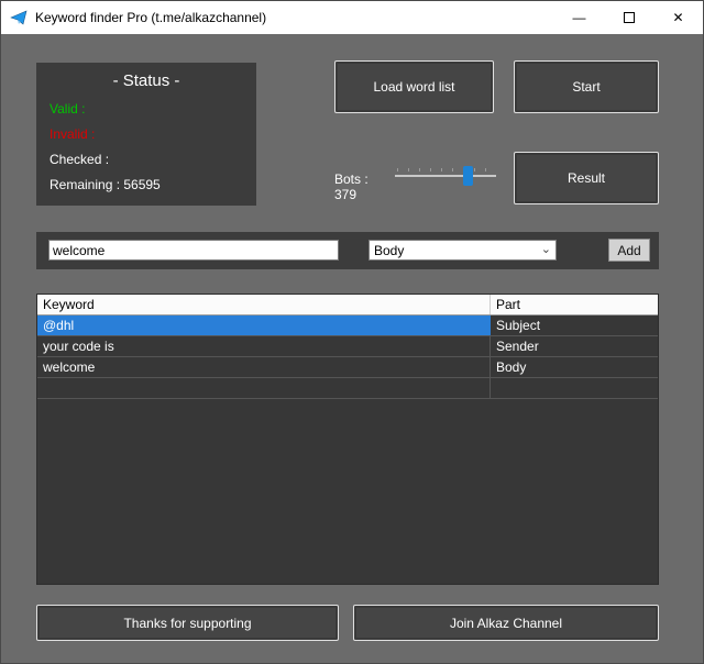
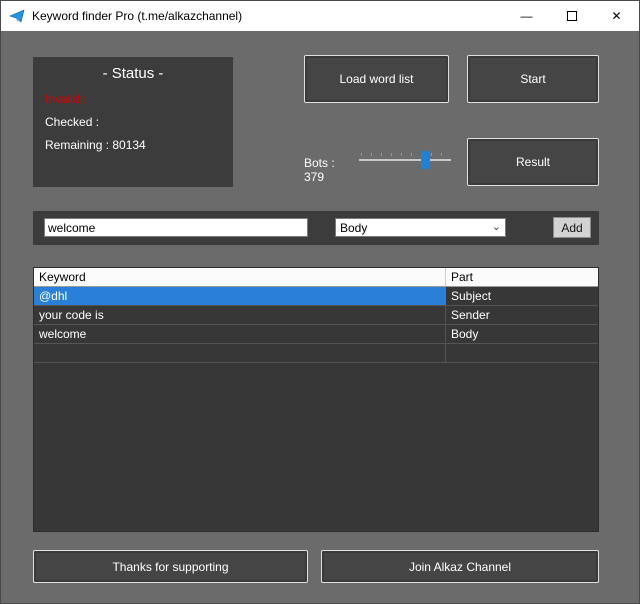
  Keyword finder Pro (t.me/alkazchannel)
  —
  ✕
  - Status -
- Valid :
  Invalid :
  Checked :
- Remaining : 56595
+ Remaining : 80134
  Load word list
  Start
  Result
  Bots : 379
  welcome
  Body
  ⌄
  Add
  Keyword
  Part
  @dhl
  Subject
  your code is
  Sender
  welcome
  Body
  Thanks for supporting
  Join Alkaz Channel
